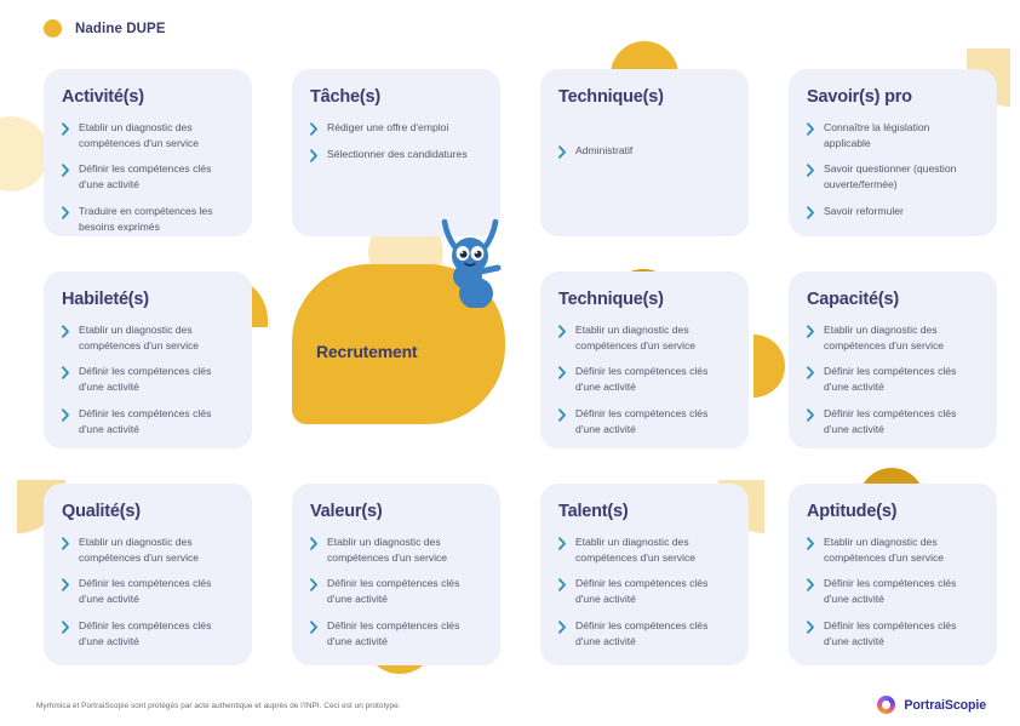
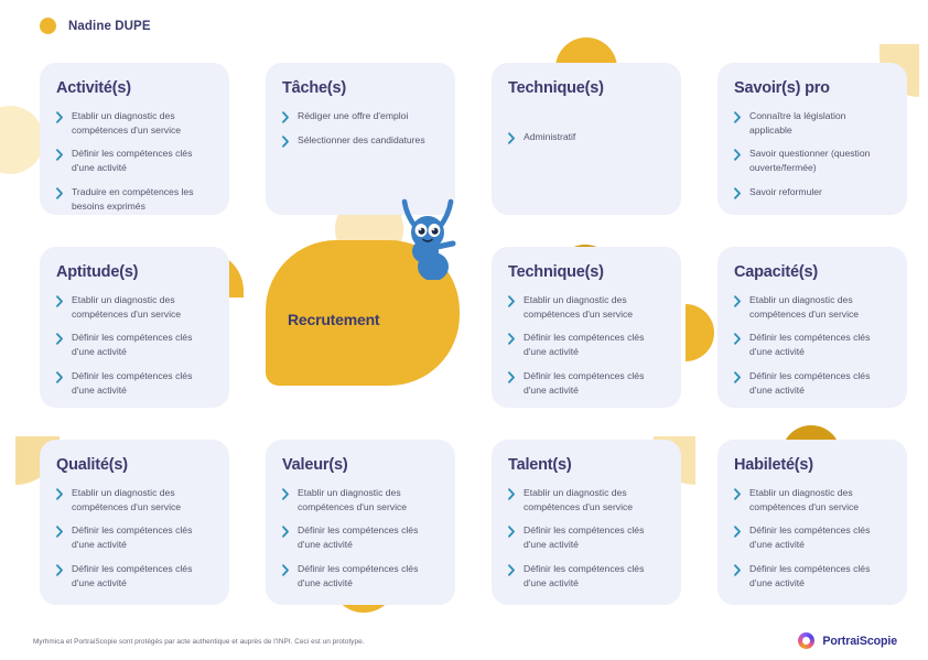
  Nadine DUPE
  Activité(s)
  Etablir un diagnostic des compétences d'un service
  Définir les compétences clés d'une activité
  Traduire en compétences les besoins exprimés
  Tâche(s)
  Rédiger une offre d'emploi
  Sélectionner des candidatures
  Technique(s)
  Administratif
  Savoir(s) pro
  Connaître la législation applicable
  Savoir questionner (question ouverte/fermée)
  Savoir reformuler
- Habileté(s)
+ Aptitude(s)
  Etablir un diagnostic des compétences d'un service
  Définir les compétences clés d'une activité
  Définir les compétences clés d'une activité
  Recrutement
  Technique(s)
  Etablir un diagnostic des compétences d'un service
  Définir les compétences clés d'une activité
  Définir les compétences clés d'une activité
  Capacité(s)
  Etablir un diagnostic des compétences d'un service
  Définir les compétences clés d'une activité
  Définir les compétences clés d'une activité
  Qualité(s)
  Etablir un diagnostic des compétences d'un service
  Définir les compétences clés d'une activité
  Définir les compétences clés d'une activité
  Valeur(s)
  Etablir un diagnostic des compétences d'un service
  Définir les compétences clés d'une activité
  Définir les compétences clés d'une activité
  Talent(s)
  Etablir un diagnostic des compétences d'un service
  Définir les compétences clés d'une activité
  Définir les compétences clés d'une activité
- Aptitude(s)
+ Habileté(s)
  Etablir un diagnostic des compétences d'un service
  Définir les compétences clés d'une activité
  Définir les compétences clés d'une activité
  PortraiScopie
